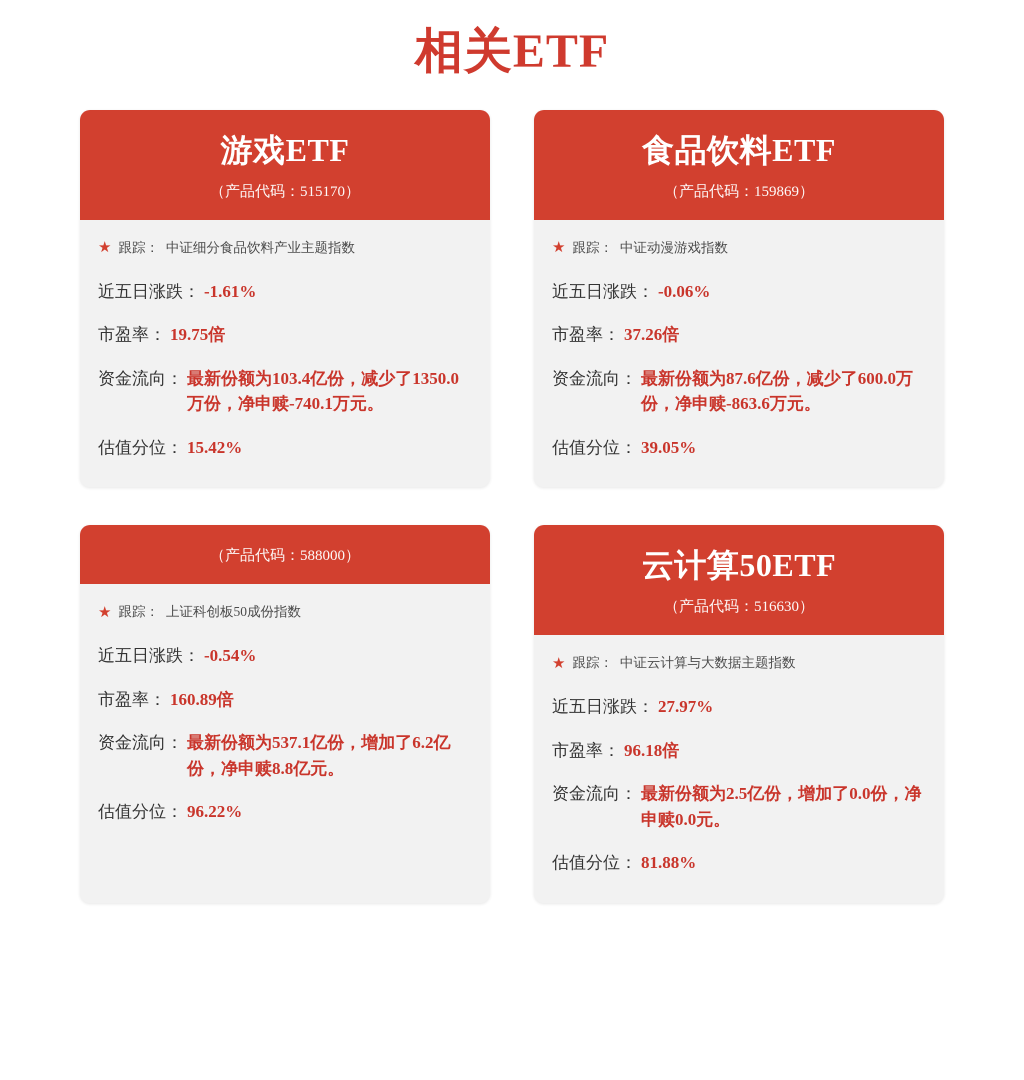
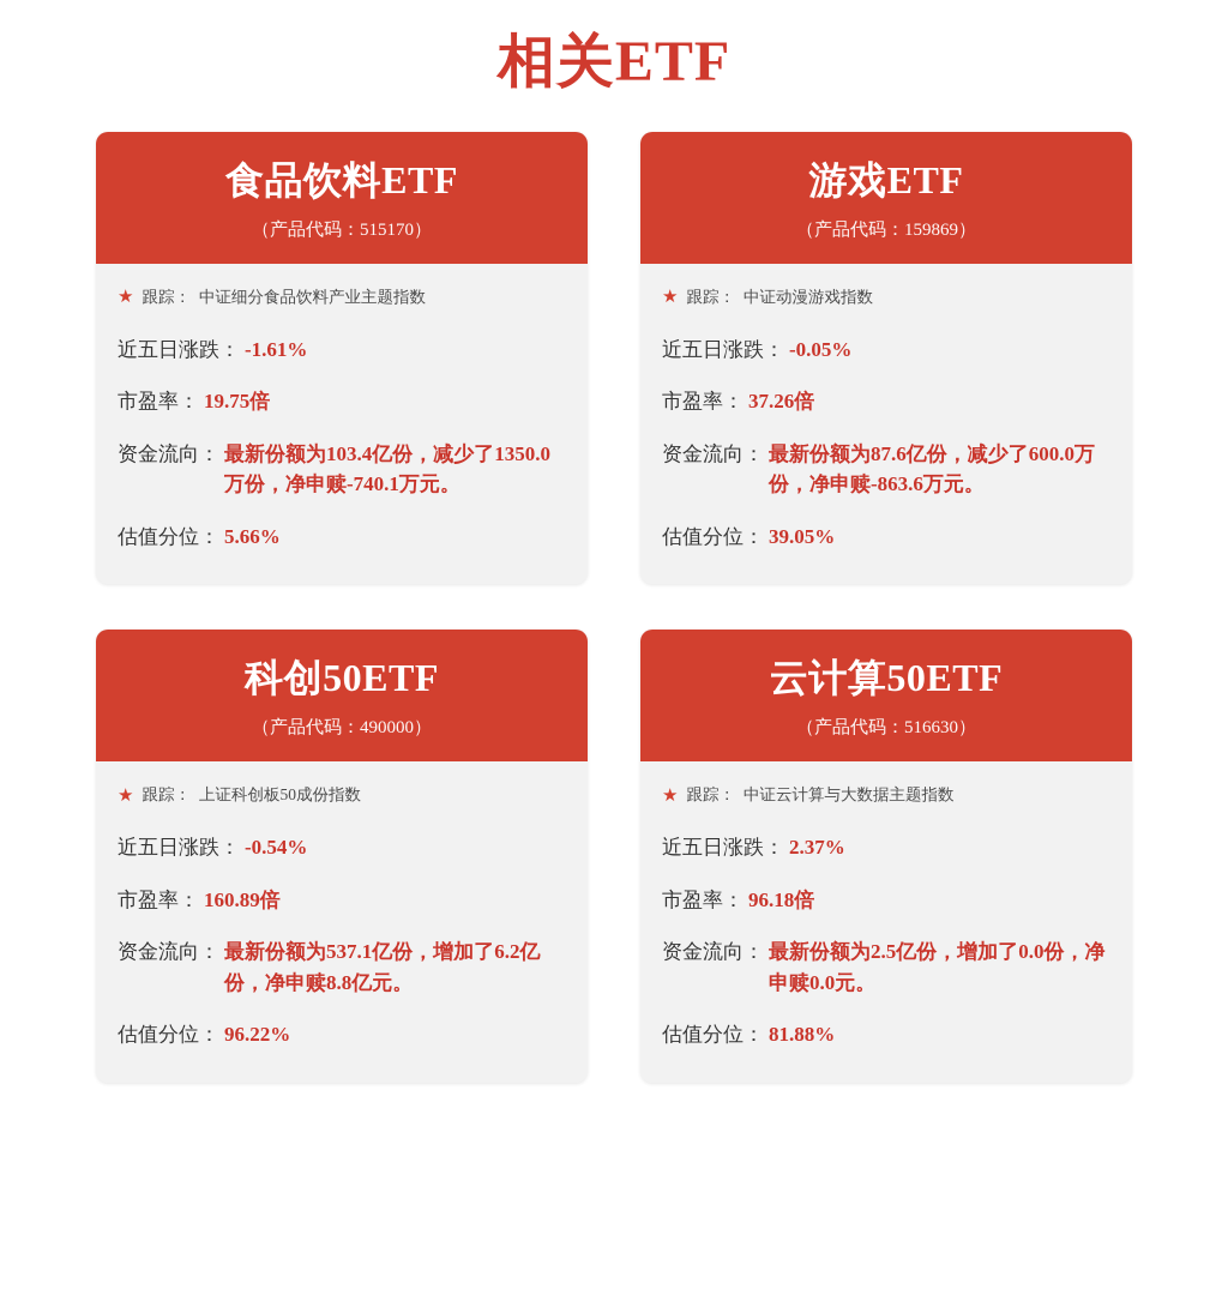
  相关ETF
- 游戏ETF
+ 食品饮料ETF
  （产品代码：515170）
  ★
  跟踪：
  中证细分食品饮料产业主题指数
  近五日涨跌：
  -1.61%
  市盈率：
  19.75倍
  资金流向：
  最新份额为103.4亿份，减少了1350.0万份，净申赎-740.1万元。
  估值分位：
- 15.42%
+ 5.66%
- 食品饮料ETF
+ 游戏ETF
  （产品代码：159869）
  ★
  跟踪：
  中证动漫游戏指数
  近五日涨跌：
- -0.06%
+ -0.05%
  市盈率：
  37.26倍
  资金流向：
  最新份额为87.6亿份，减少了600.0万份，净申赎-863.6万元。
  估值分位：
  39.05%
+ 科创50ETF
- （产品代码：588000）
+ （产品代码：490000）
  ★
  跟踪：
  上证科创板50成份指数
  近五日涨跌：
  -0.54%
  市盈率：
  160.89倍
  资金流向：
  最新份额为537.1亿份，增加了6.2亿份，净申赎8.8亿元。
  估值分位：
  96.22%
  云计算50ETF
  （产品代码：516630）
  ★
  跟踪：
  中证云计算与大数据主题指数
  近五日涨跌：
- 27.97%
+ 2.37%
  市盈率：
  96.18倍
  资金流向：
  最新份额为2.5亿份，增加了0.0份，净申赎0.0元。
  估值分位：
  81.88%
